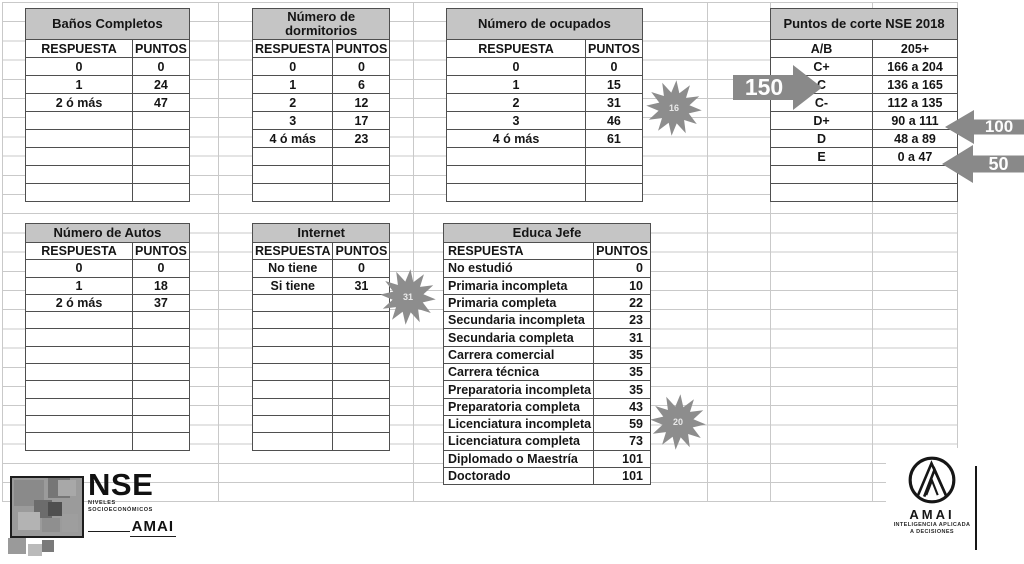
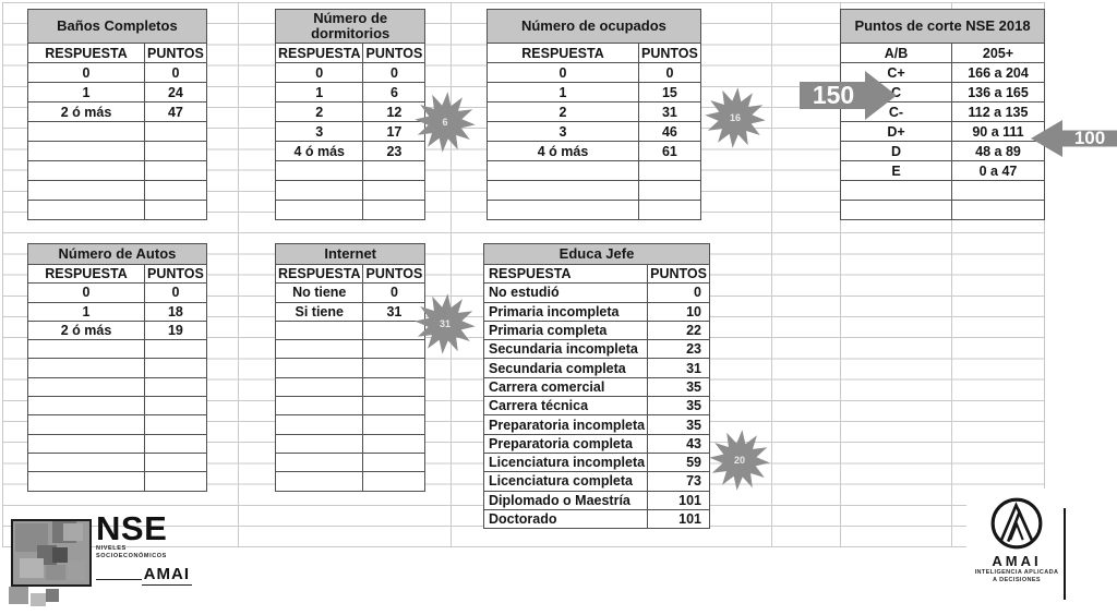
  Baños Completos
  RESPUESTA	PUNTOS
  0	0
  1	24
  2 ó más	47
  Número de dormitorios
  RESPUESTA	PUNTOS
  0	0
  1	6
  2	12
  3	17
  4 ó más	23
  Número de ocupados
  RESPUESTA	PUNTOS
  0	0
  1	15
  2	31
  3	46
  4 ó más	61
  Puntos de corte NSE 2018
  A/B	205+
  C+	166 a 204
  C	136 a 165
  C-	112 a 135
  D+	90 a 111
  D	48 a 89
  E	0 a 47
  Número de Autos
  RESPUESTA	PUNTOS
  0	0
  1	18
- 2 ó más	37
+ 2 ó más	19
  Internet
  RESPUESTA	PUNTOS
  No tiene	0
  Si tiene	31
  Educa Jefe
  RESPUESTA	PUNTOS
  No estudió	0
  Primaria incompleta	10
  Primaria completa	22
  Secundaria incompleta	23
  Secundaria completa	31
  Carrera comercial	35
  Carrera técnica	35
  Preparatoria incompleta	35
  Preparatoria completa	43
  Licenciatura incompleta	59
  Licenciatura completa	73
  Diplomado o Maestría	101
  Doctorado	101
+ 6
  16
  31
  20
  150
  100
- 50
  NSE
  AMAI
  AMAI
